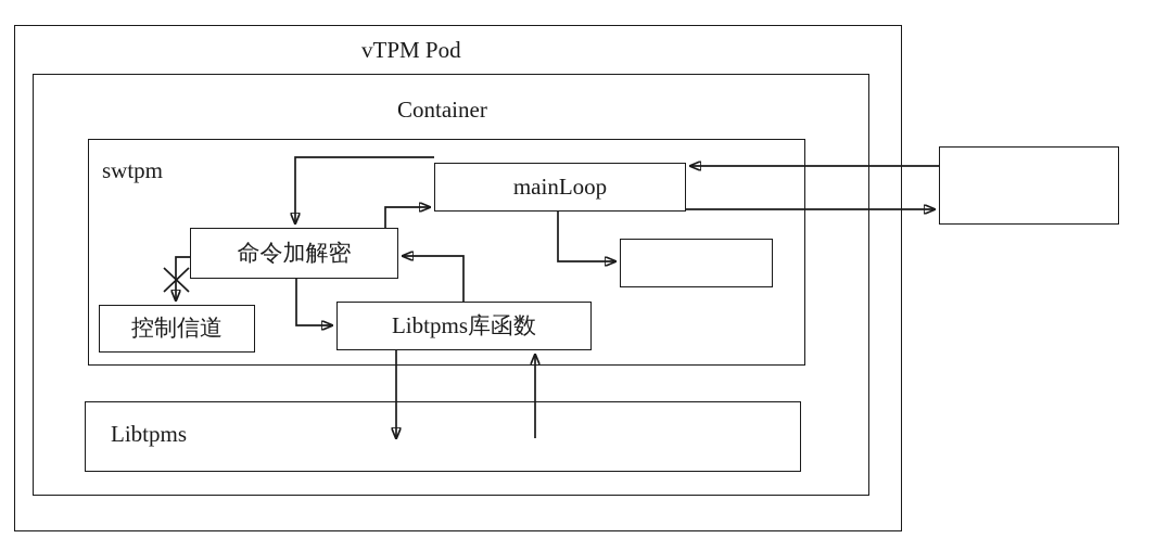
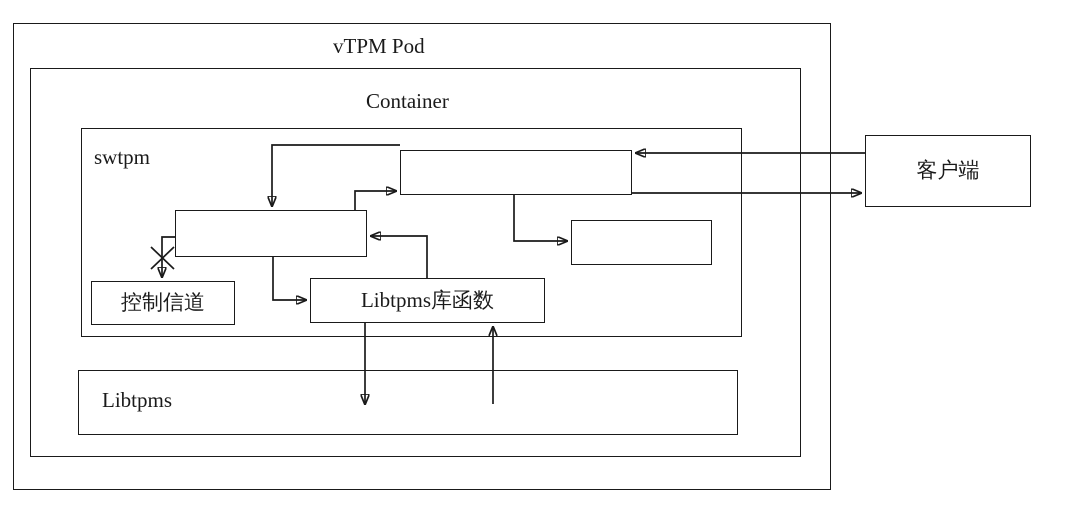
  vTPM Pod
  Container
  swtpm
- mainLoop
- 命令加解密
  控制信道
  Libtpms库函数
  Libtpms
+ 客户端
